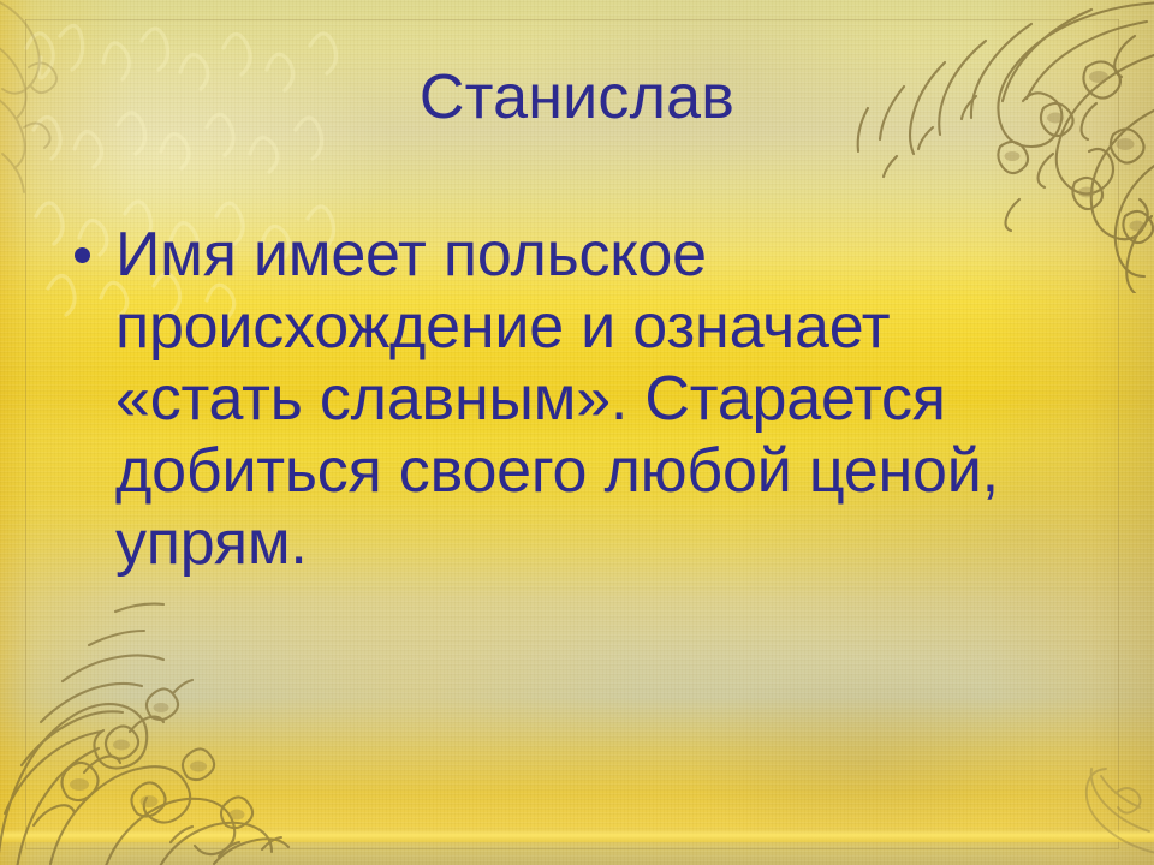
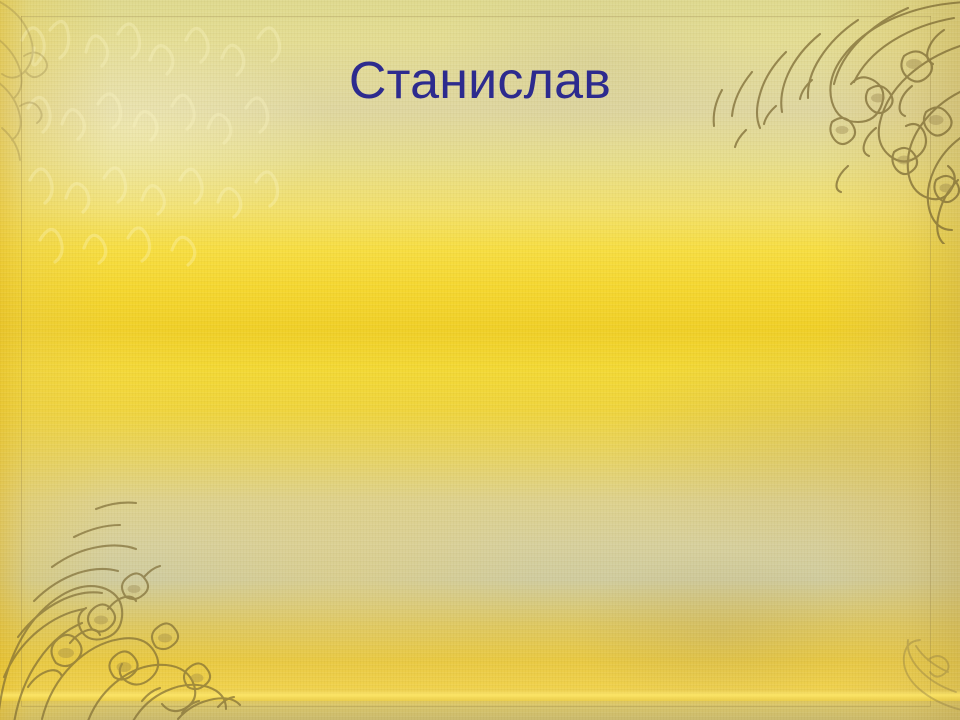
  Станислав
- Имя имеет польское происхождение и означает «стать славным». Старается добиться своего любой ценой, упрям.
